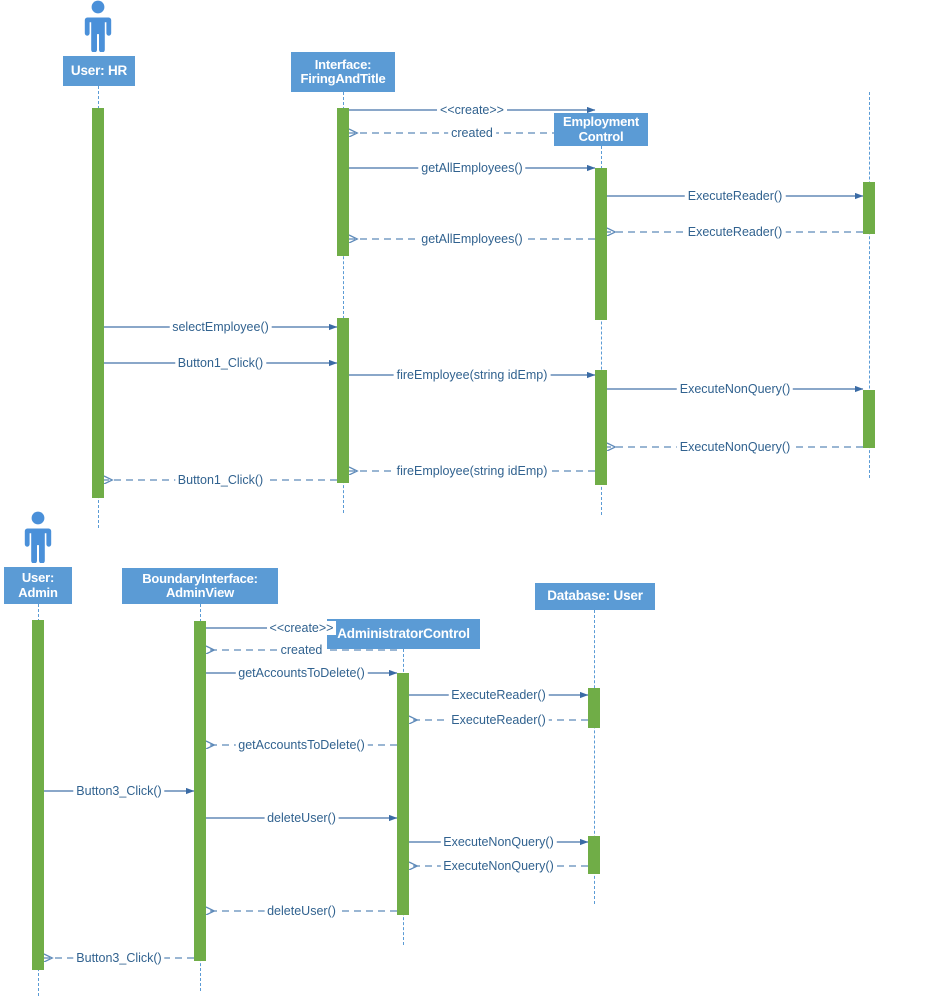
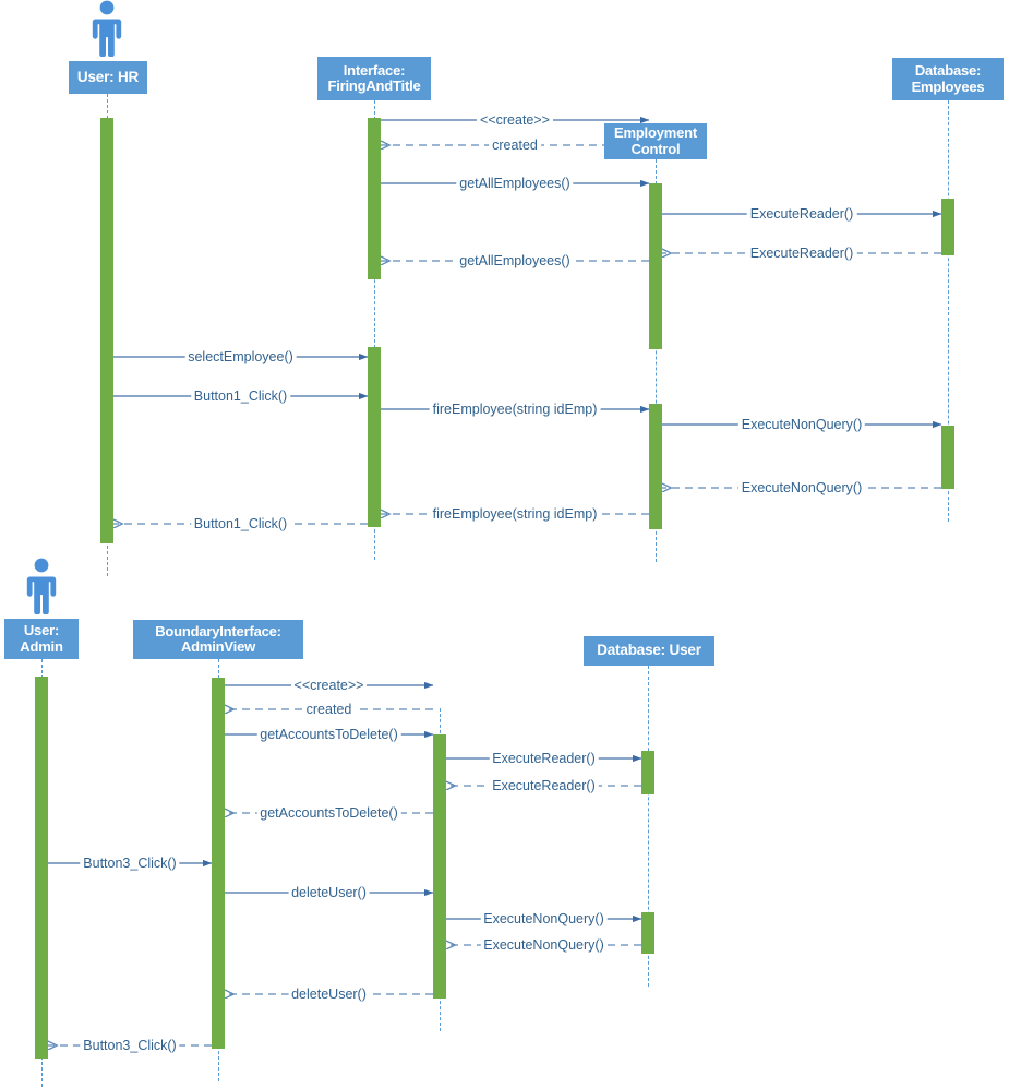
  User: HR
  Interface:
  FiringAndTitle
  Employment
  Control
+ Database:
+ Employees
  User:
  Admin
  BoundaryInterface:
  AdminView
- AdministratorControl
  Database: User
  <<create>>
  created
  getAllEmployees()
  ExecuteReader()
  ExecuteReader()
  getAllEmployees()
  selectEmployee()
  Button1_Click()
  fireEmployee(string idEmp)
  ExecuteNonQuery()
  ExecuteNonQuery()
  fireEmployee(string idEmp)
  Button1_Click()
  <<create>>
  created
  getAccountsToDelete()
  ExecuteReader()
  ExecuteReader()
  getAccountsToDelete()
  Button3_Click()
  deleteUser()
  ExecuteNonQuery()
  ExecuteNonQuery()
  deleteUser()
  Button3_Click()
